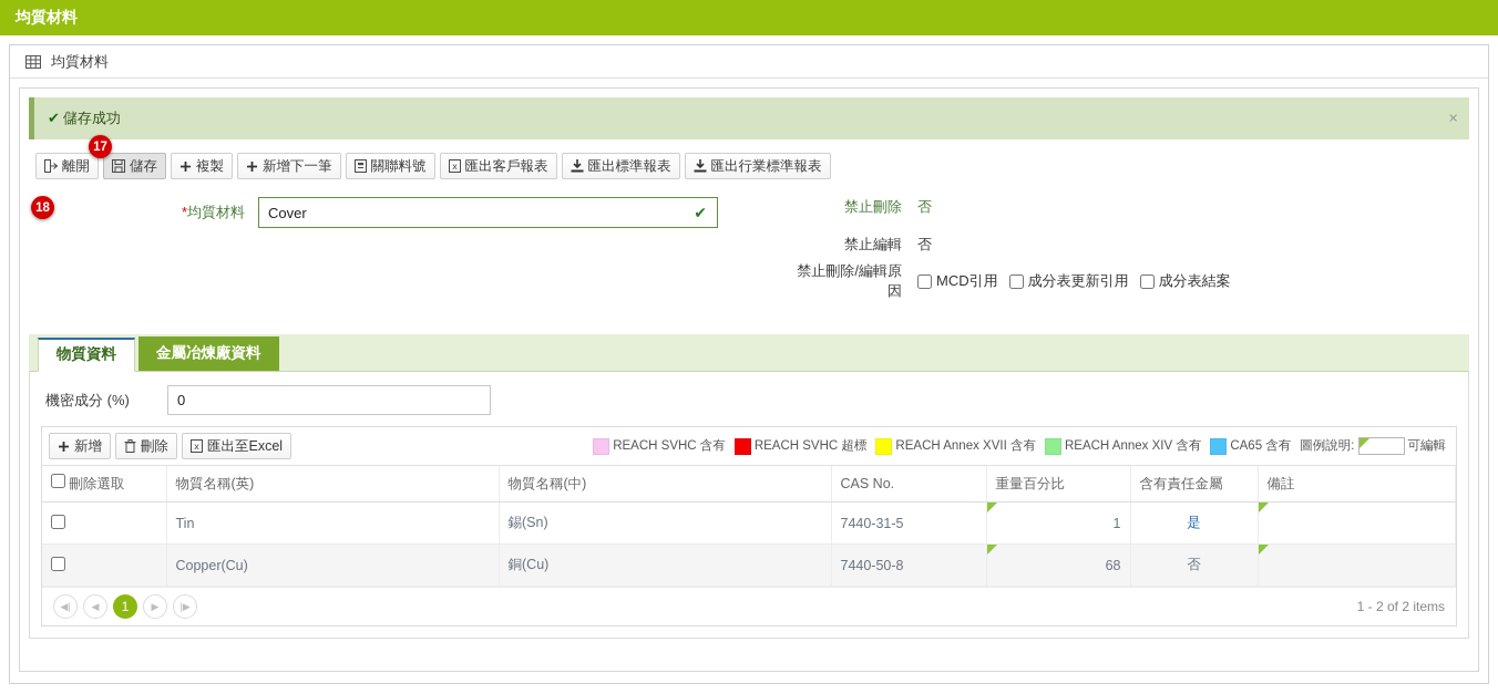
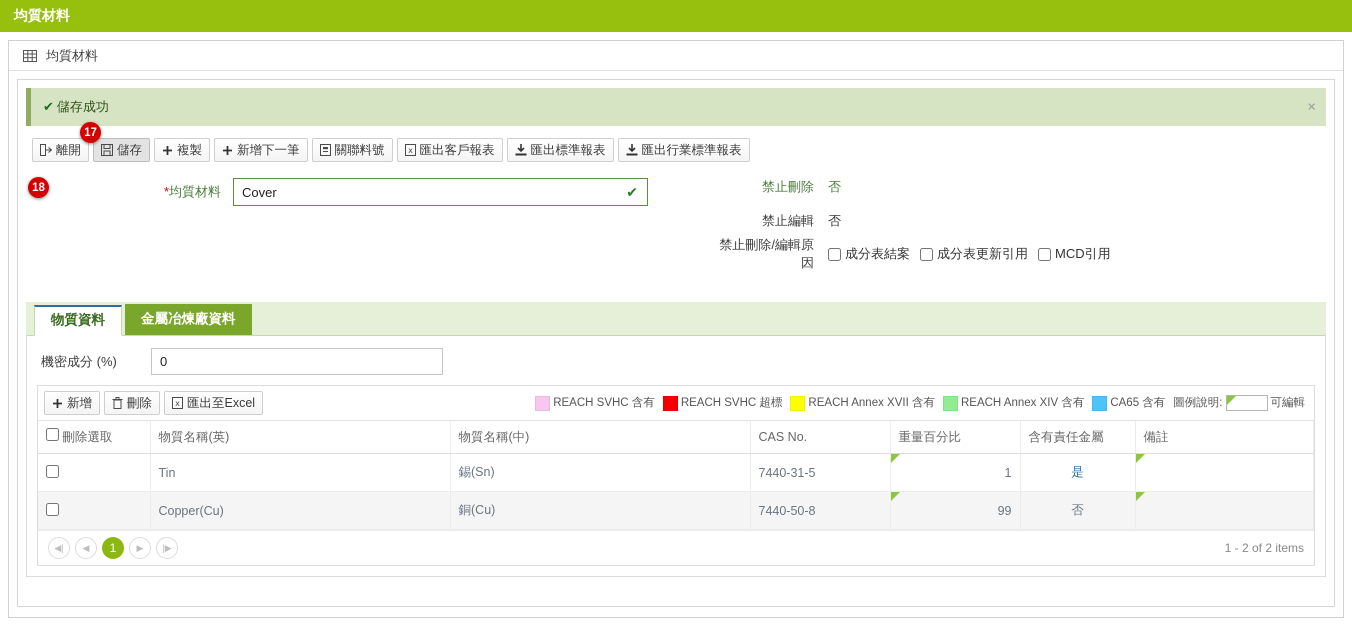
  均質材料
  均質材料
  ✔
  儲存成功
  ×
  離開
  儲存
  複製
  新增下一筆
  關聯料號
  x
  匯出客戶報表
  匯出標準報表
  匯出行業標準報表
  *均質材料
  Cover
  ✔
  禁止刪除
  否
  禁止編輯
  否
  禁止刪除/編輯原因
- MCD引用
+ 成分表結案
  成分表更新引用
- 成分表結案
+ MCD引用
  物質資料
  金屬冶煉廠資料
  機密成分 (%)
  0
  新增
  刪除
  x
  匯出至Excel
  REACH SVHC 含有
  REACH SVHC 超標
  REACH Annex XVII 含有
  REACH Annex XIV 含有
  CA65 含有
  圖例說明:
  可編輯
  刪除選取	物質名稱(英)	物質名稱(中)	CAS No.	重量百分比	含有責任金屬	備註
  	Tin	錫(Sn)	7440-31-5	1	是
- 	Copper(Cu)	銅(Cu)	7440-50-8	68	否
+ 	Copper(Cu)	銅(Cu)	7440-50-8	99	否
  ◀|
  ◀
  1
  ▶
  |▶
  1 - 2 of 2 items
  17
  18
